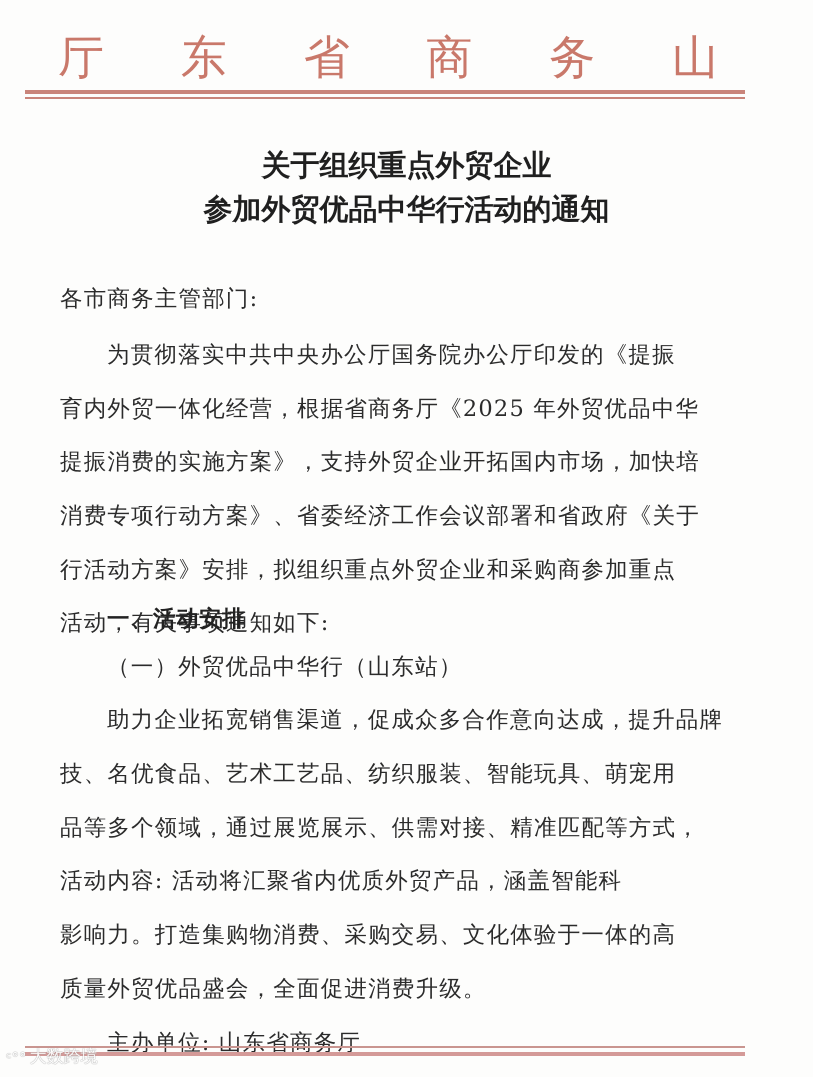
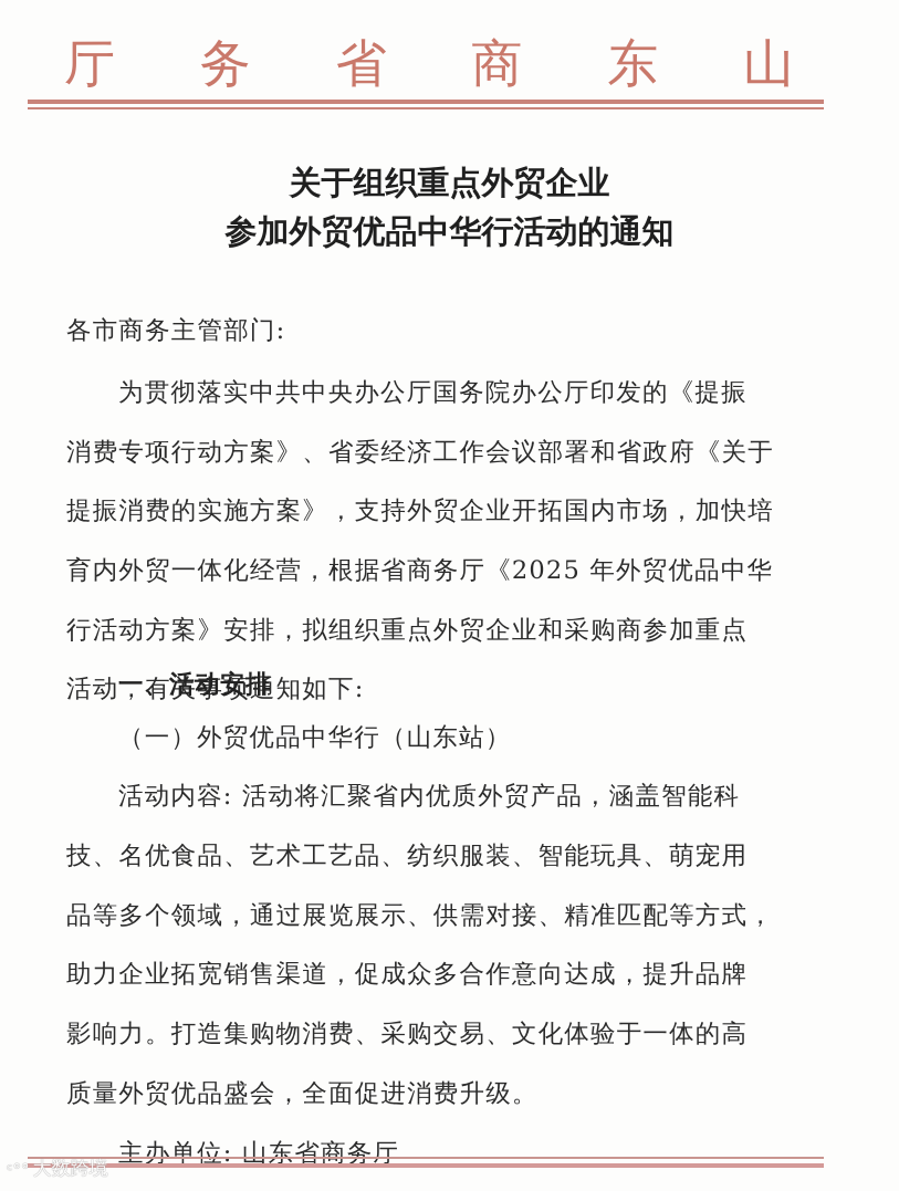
  厅
- 东
+ 务
  省
  商
- 务
+ 东
  山
  关于组织重点外贸企业
  参加外贸优品中华行活动的通知
  各市商务主管部门:
  为贯彻落实中共中央办公厅国务院办公厅印发的《提振
- 育内外贸一体化经营，根据省商务厅《2025 年外贸优品中华
+ 消费专项行动方案》、省委经济工作会议部署和省政府《关于
  提振消费的实施方案》，支持外贸企业开拓国内市场，加快培
- 消费专项行动方案》、省委经济工作会议部署和省政府《关于
+ 育内外贸一体化经营，根据省商务厅《2025 年外贸优品中华
  行活动方案》安排，拟组织重点外贸企业和采购商参加重点
  活动，有关事项通知如下:
  一、活动安排
  （一）外贸优品中华行（山东站）
- 助力企业拓宽销售渠道，促成众多合作意向达成，提升品牌
+ 活动内容: 活动将汇聚省内优质外贸产品，涵盖智能科
  技、名优食品、艺术工艺品、纺织服装、智能玩具、萌宠用
  品等多个领域，通过展览展示、供需对接、精准匹配等方式，
- 活动内容: 活动将汇聚省内优质外贸产品，涵盖智能科
+ 助力企业拓宽销售渠道，促成众多合作意向达成，提升品牌
  影响力。打造集购物消费、采购交易、文化体验于一体的高
  质量外贸优品盛会，全面促进消费升级。
  主办单位: 山东省商务厅
  ᶜ°°
  大数跨境
